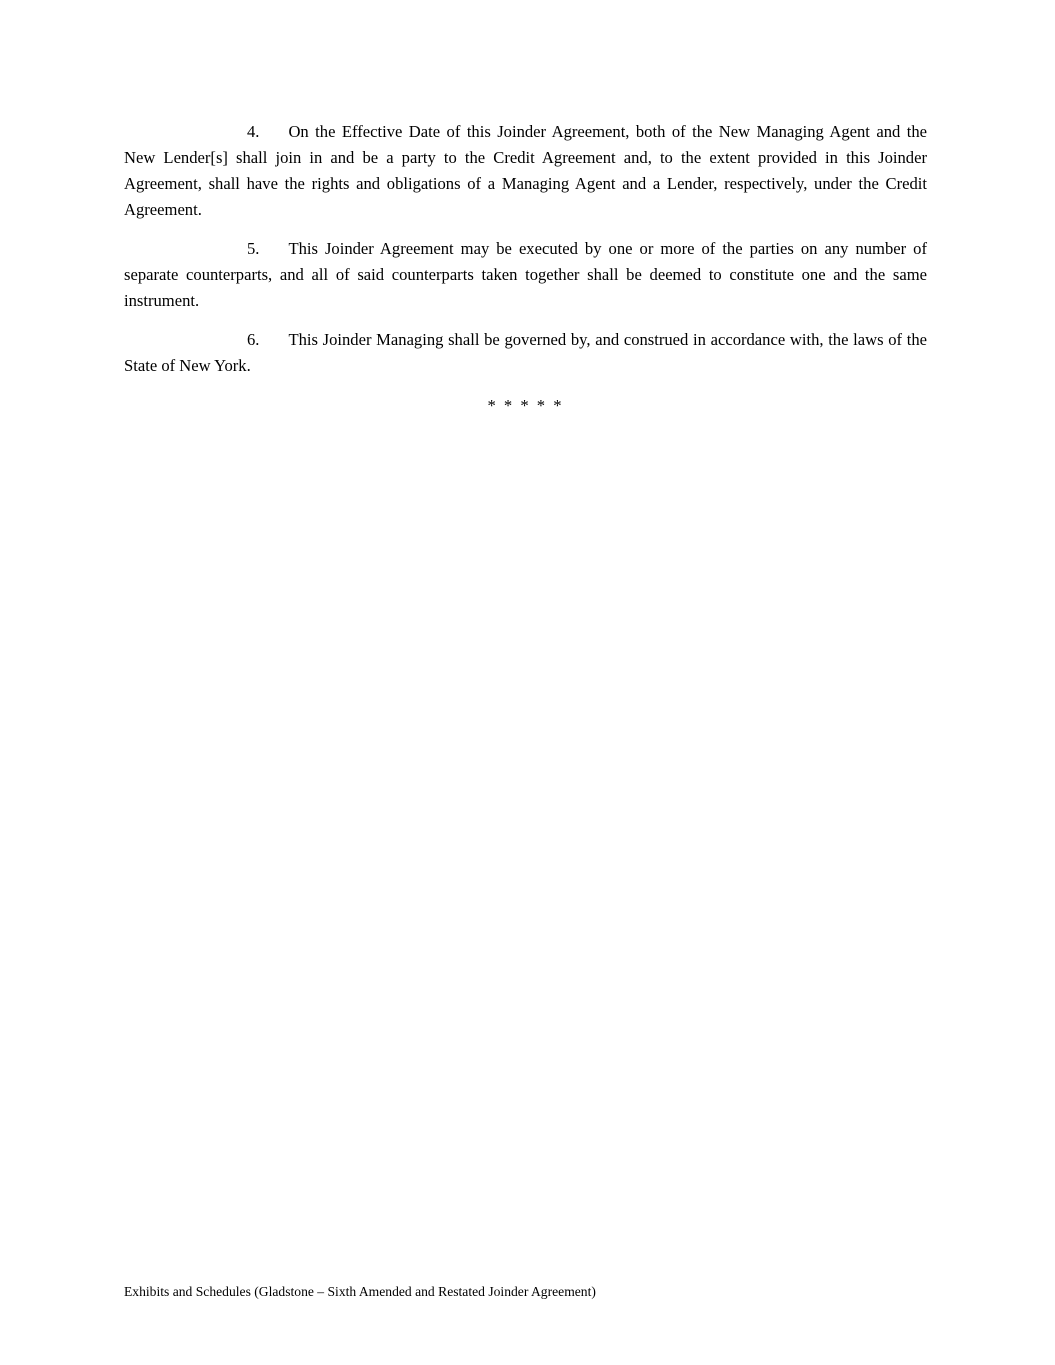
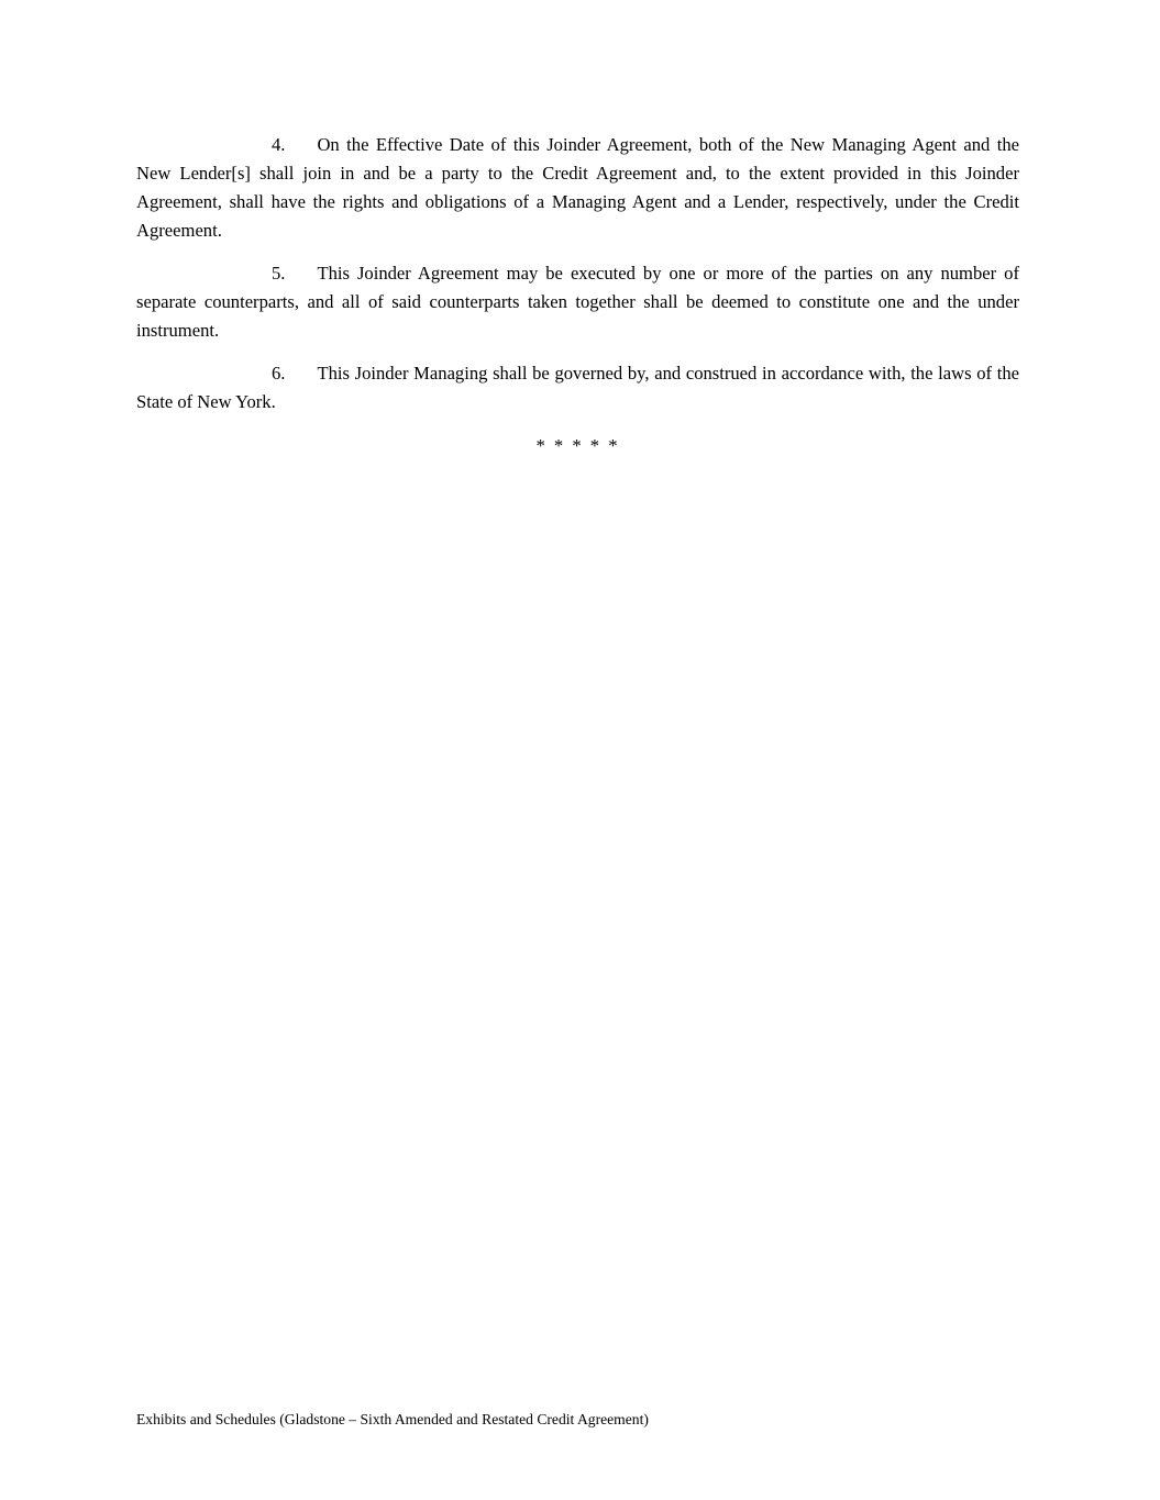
  4. On the Effective Date of this Joinder Agreement, both of the New Managing Agent and the New Lender[s] shall join in and be a party to the Credit Agreement and, to the extent provided in this Joinder Agreement, shall have the rights and obligations of a Managing Agent and a Lender, respectively, under the Credit Agreement.
- 5. This Joinder Agreement may be executed by one or more of the parties on any number of separate counterparts, and all of said counterparts taken together shall be deemed to constitute one and the same instrument.
+ 5. This Joinder Agreement may be executed by one or more of the parties on any number of separate counterparts, and all of said counterparts taken together shall be deemed to constitute one and the under instrument.
  6. This Joinder Managing shall be governed by, and construed in accordance with, the laws of the State of New York.
  * * * * *
- Exhibits and Schedules (Gladstone – Sixth Amended and Restated Joinder Agreement)
+ Exhibits and Schedules (Gladstone – Sixth Amended and Restated Credit Agreement)
